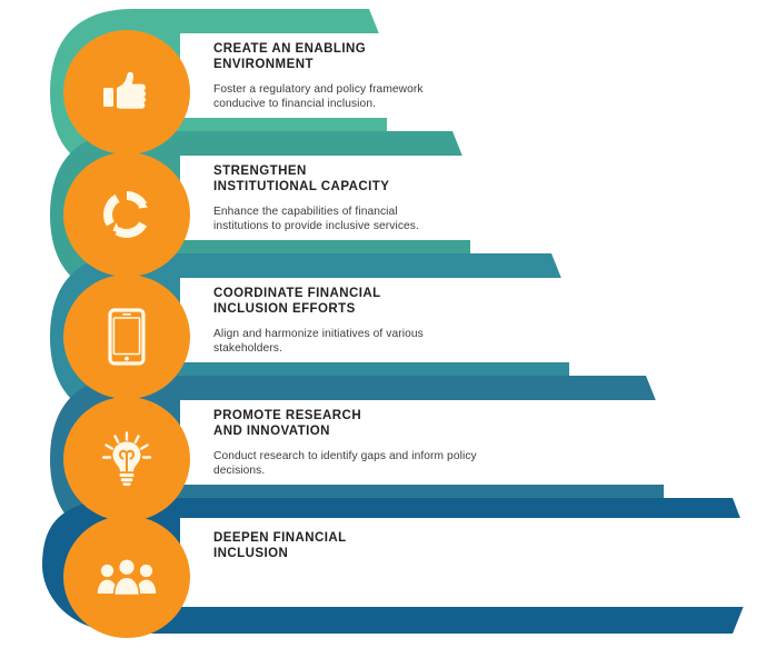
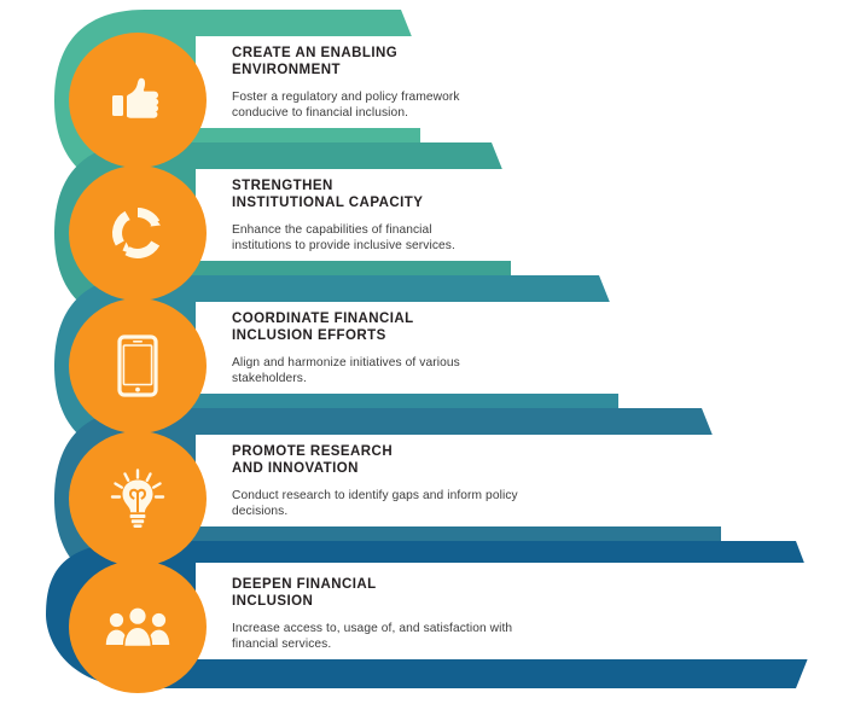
  CREATE AN ENABLING
  ENVIRONMENT
  Foster a regulatory and policy framework
  conducive to financial inclusion.
  STRENGTHEN
  INSTITUTIONAL CAPACITY
  Enhance the capabilities of financial
  institutions to provide inclusive services.
  COORDINATE FINANCIAL
  INCLUSION EFFORTS
  Align and harmonize initiatives of various
  stakeholders.
  PROMOTE RESEARCH
  AND INNOVATION
  Conduct research to identify gaps and inform policy
  decisions.
  DEEPEN FINANCIAL
  INCLUSION
+ Increase access to, usage of, and satisfaction with
+ financial services.
